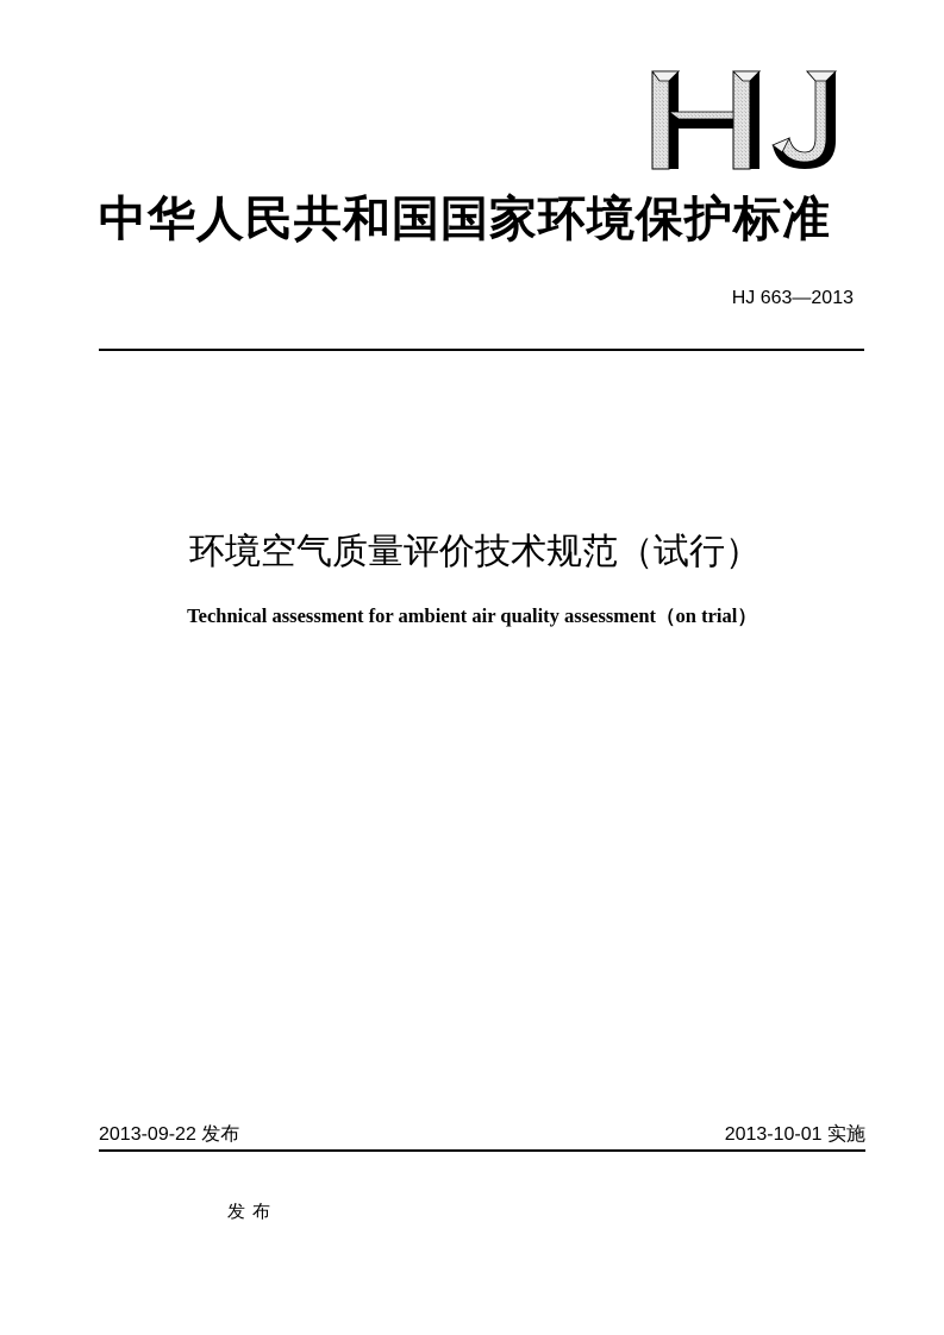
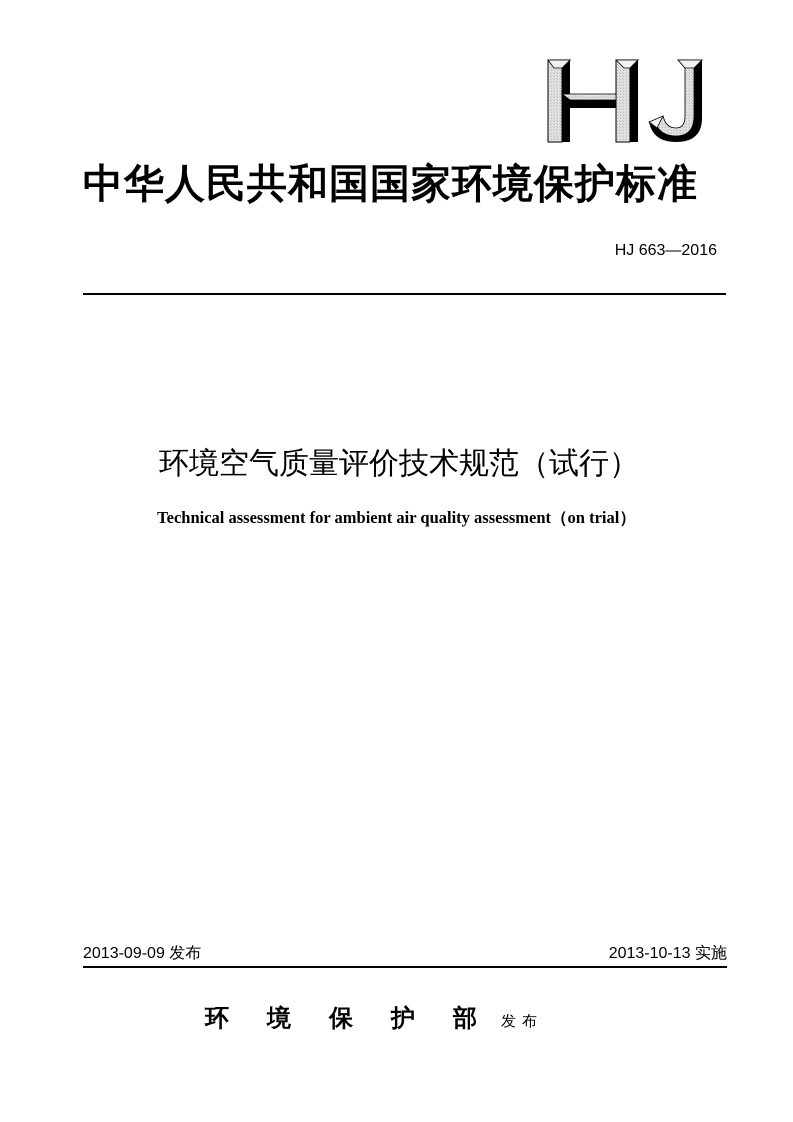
  中华人民共和国国家环境保护标准
- HJ 663—2013
+ HJ 663—2016
  环境空气质量评价技术规范（试行）
  Technical assessment for ambient air quality assessment（on trial）
- 2013-09-22 发布
+ 2013-09-09 发布
- 2013-10-01 实施
+ 2013-10-13 实施
+ 环境保护部
  发布
